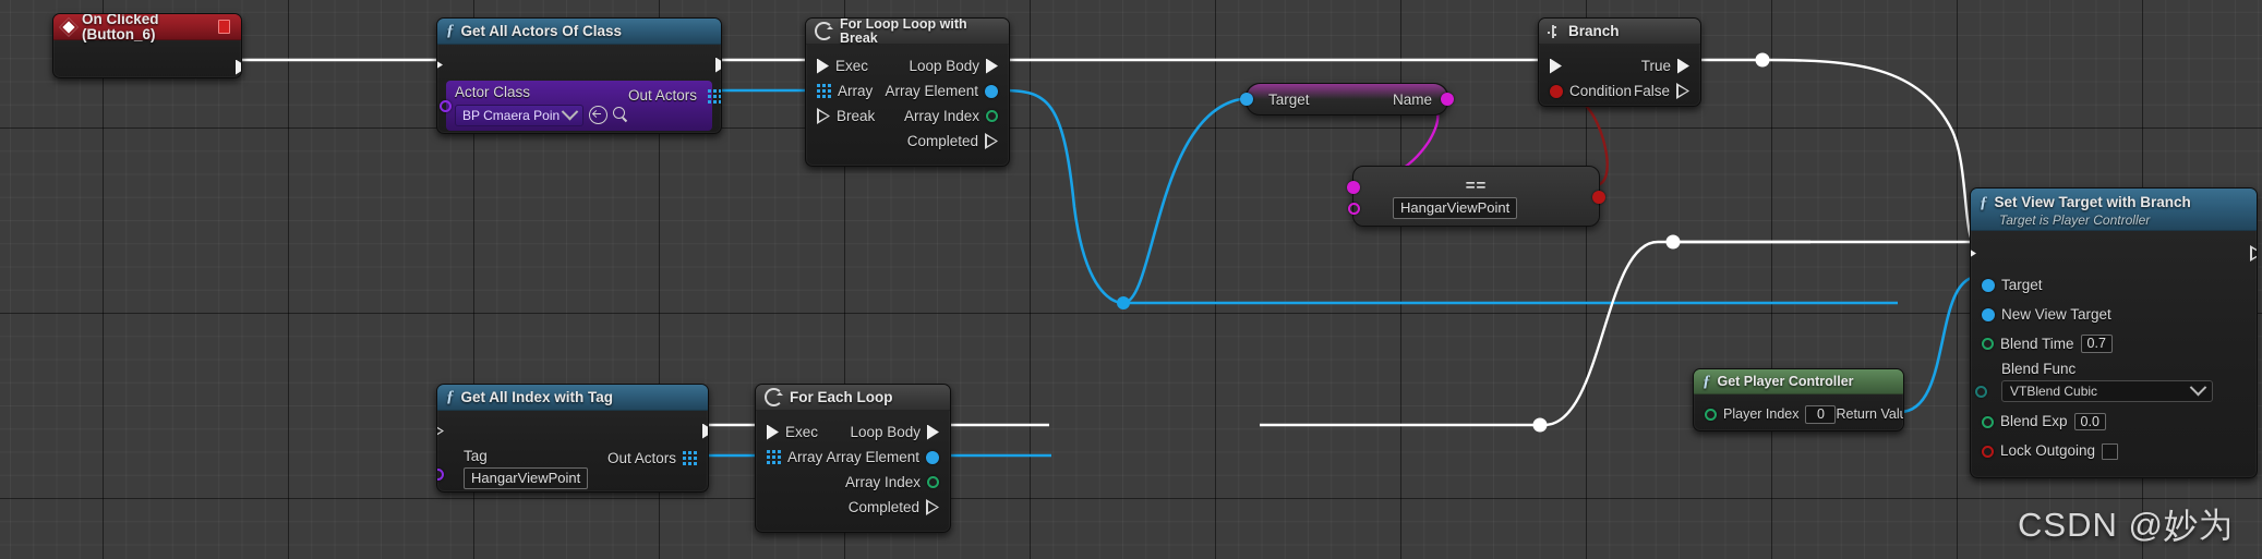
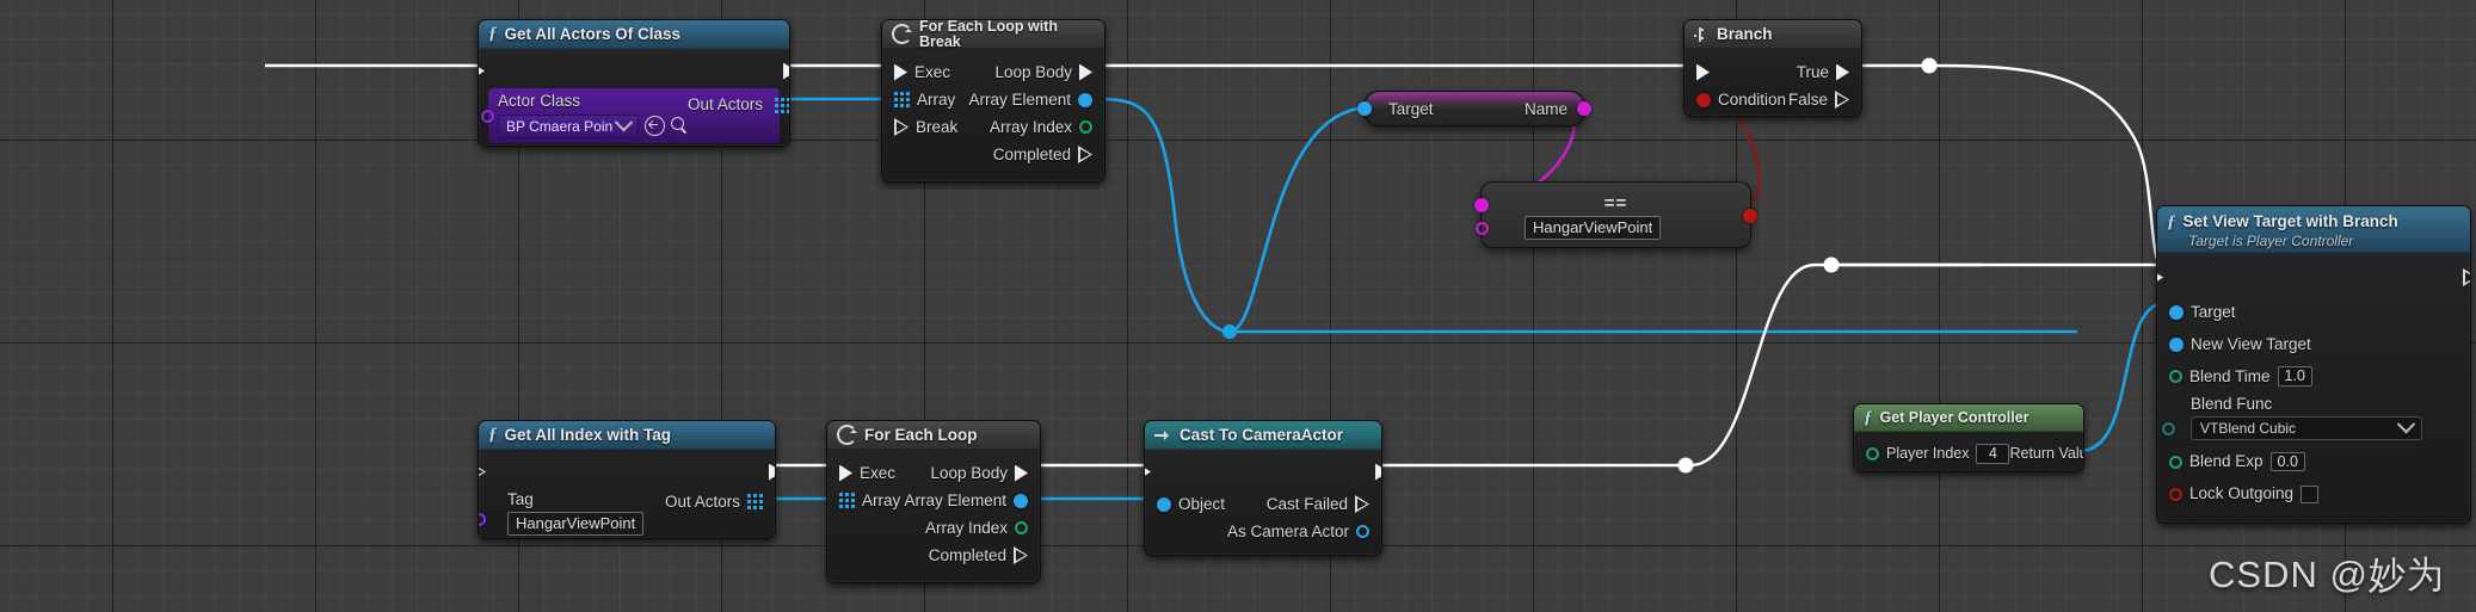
- On Clicked (Button_6)
  ƒ
  Get All Actors Of Class
  Actor Class
  BP Cmaera Poin
  Out Actors
- For Loop Loop with Break
+ For Each Loop with Break
  Exec
  Loop Body
  Array
  Array Element
  Break
  Array Index
  Completed
  Target
  Name
  ==
  HangarViewPoint
  Branch
  True
  Condition
  False
  ƒ
  Get All Index with Tag
  Tag
  HangarViewPoint
  Out Actors
  For Each Loop
  Exec
  Loop Body
  Array
  Array Element
  Array Index
  Completed
+ Cast To CameraActor
+ Object
+ Cast Failed
+ As Camera Actor
  ƒ
  Get Player Controller
  Player Index
- 0
+ 4
  Return Val
  ƒ
  Set View Target with Branch
  Target is Player Controller
  Target
  New View Target
  Blend Time
- 0.7
+ 1.0
  Blend Func
  VTBlend Cubic
  Blend Exp
  0.0
  Lock Outgoing
  CSDN @妙为
